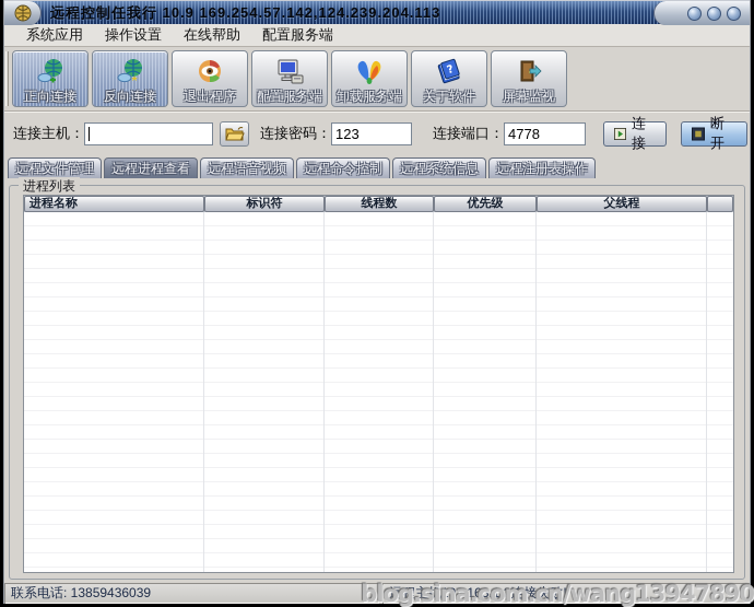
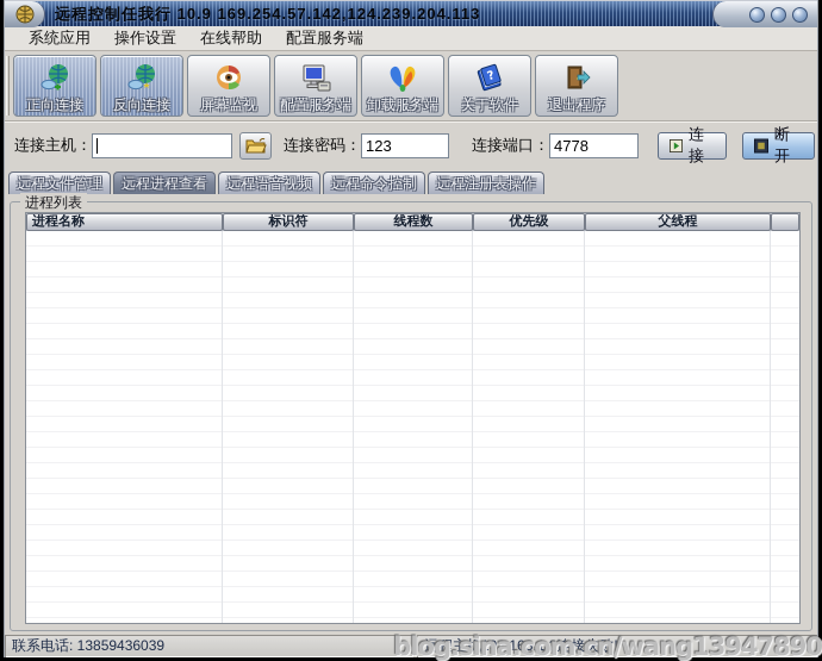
  远程控制任我行 10.9 169.254.57.142,124.239.204.113
  系统应用
  操作设置
  在线帮助
  配置服务端
  正向连接
  反向连接
- 退出程序
+ 屏幕监视
  配置服务端
  卸载服务端
  关于软件
- 屏幕监视
+ 退出程序
  连接主机：
  连接密码：
  123
  连接端口：
  4778
  连接
  断开
  远程文件管理
  远程进程查看
  远程语音视频
  远程命令控制
- 远程系统信息
  远程注册表操作
  进程列表
  进程名称
  标识符
  线程数
  优先级
  父线程
  联系电话: 13859436039
  远程主机192.168.1.2连接失败!
  blog.sina.com.cn/wang13947890
